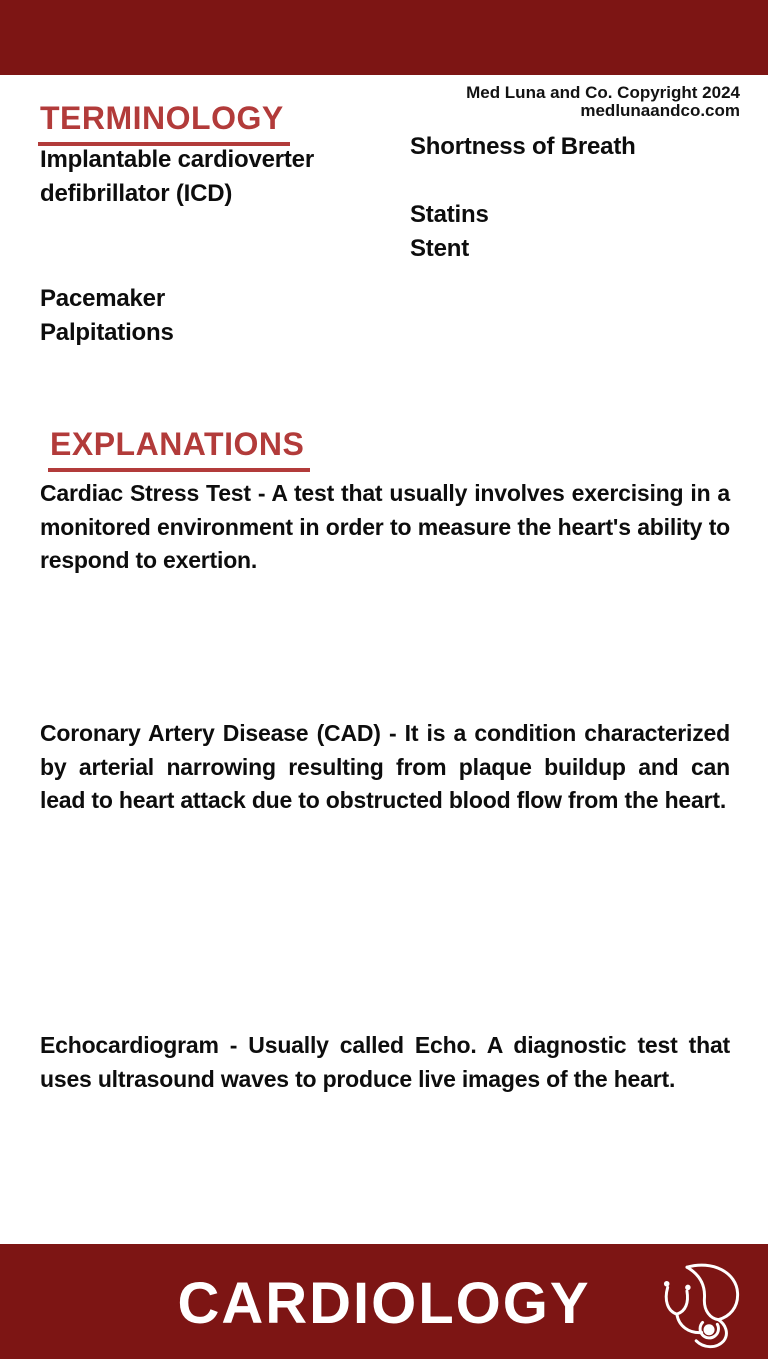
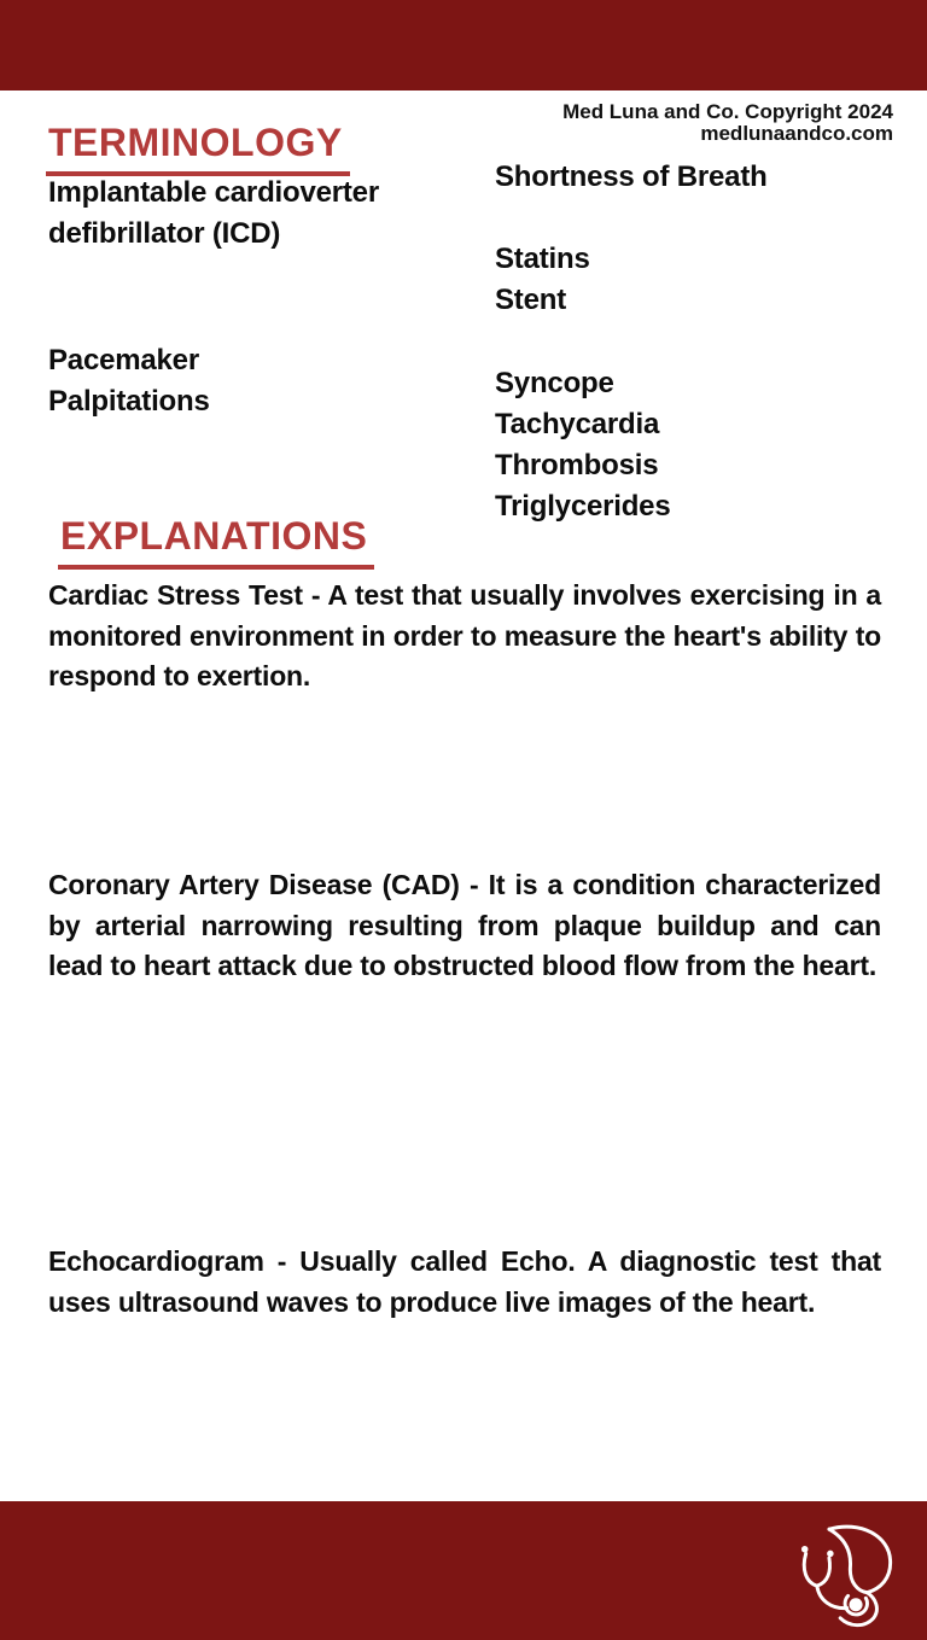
  Med Luna and Co. Copyright 2024
  medlunaandco.com
  TERMINOLOGY
  Implantable cardioverter defibrillator (ICD)
  Pacemaker
  Palpitations
  Shortness of Breath
  Statins
  Stent
+ Syncope
+ Tachycardia
+ Thrombosis
+ Triglycerides
  EXPLANATIONS
  Cardiac Stress Test - A test that usually involves exercising in a monitored environment in order to measure the heart's ability to respond to exertion.
  Coronary Artery Disease (CAD) - It is a condition characterized by arterial narrowing resulting from plaque buildup and can lead to heart attack due to obstructed blood flow from the heart.
  Echocardiogram - Usually called Echo. A diagnostic test that uses ultrasound waves to produce live images of the heart.
- CARDIOLOGY
